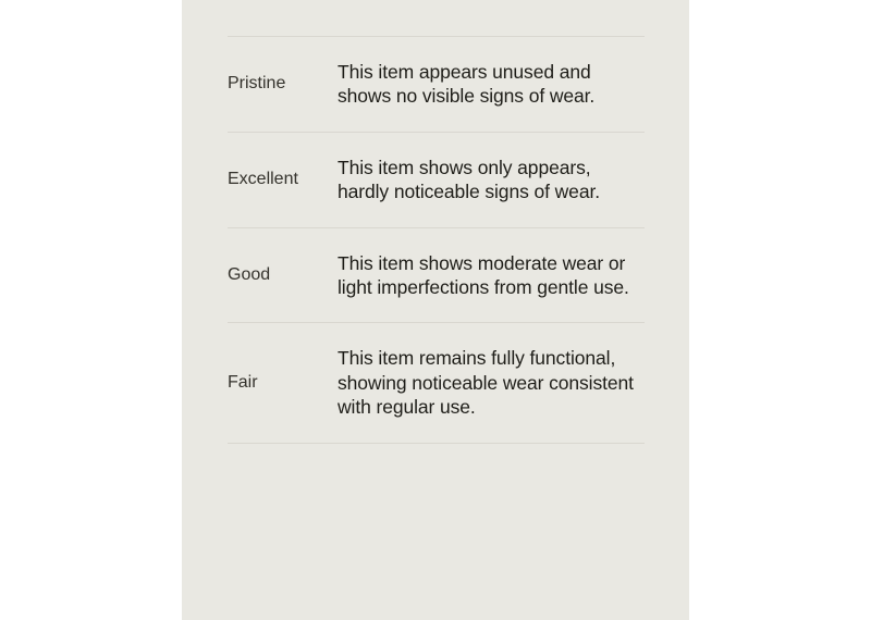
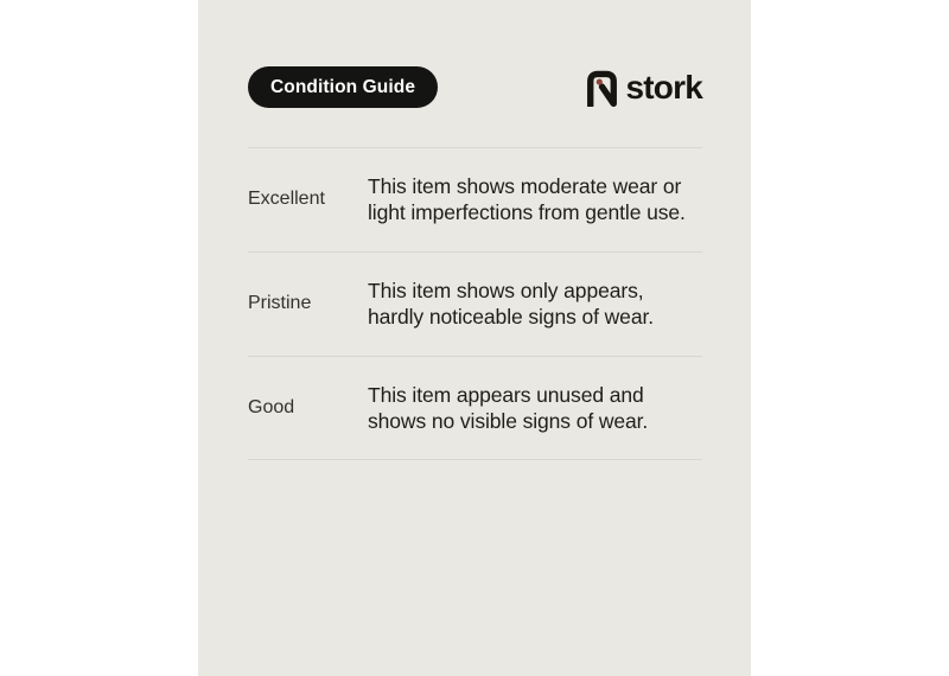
+ Condition Guide
+ stork
- Pristine
+ Excellent
- This item appears unused and shows no visible signs of wear.
+ This item shows moderate wear or light imperfections from gentle use.
- Excellent
+ Pristine
  This item shows only appears, hardly noticeable signs of wear.
  Good
- This item shows moderate wear or light imperfections from gentle use.
+ This item appears unused and shows no visible signs of wear.
- Fair
- This item remains fully functional, showing noticeable wear consistent with regular use.
